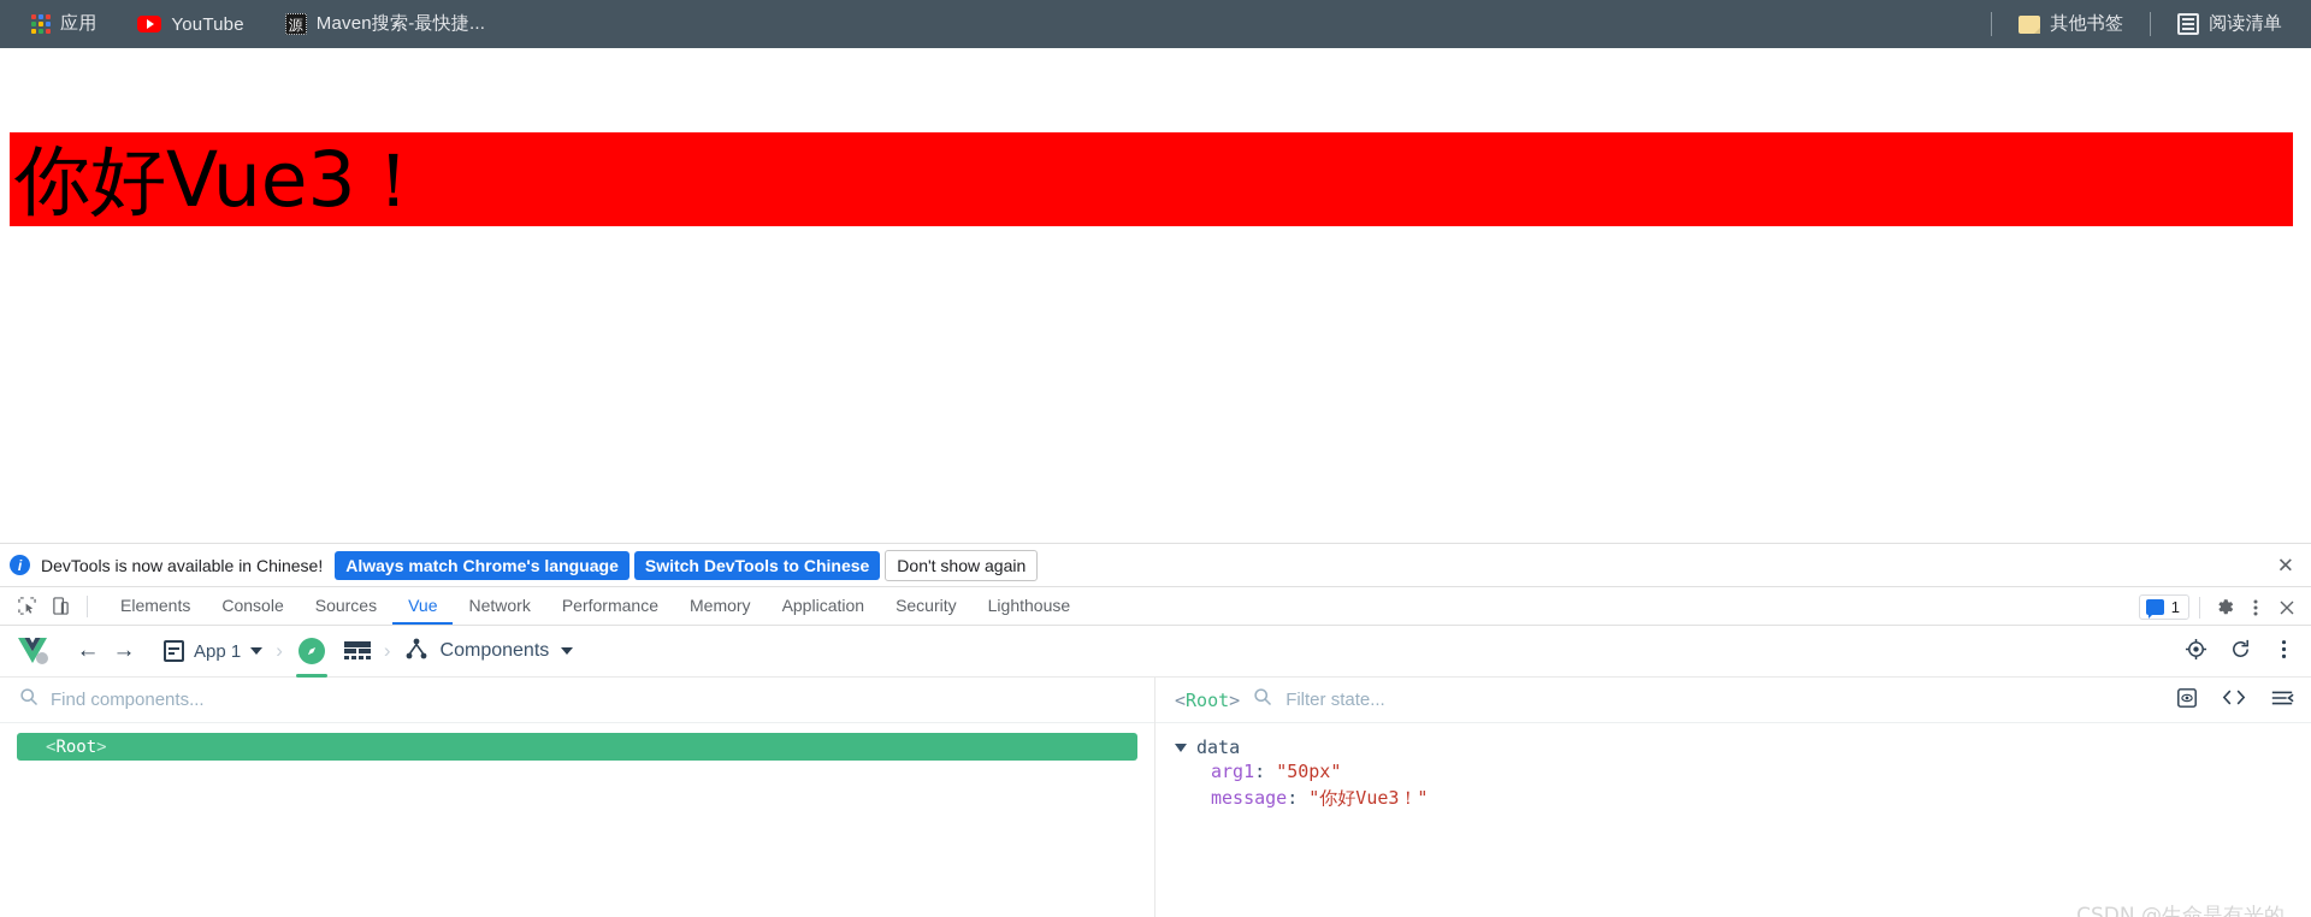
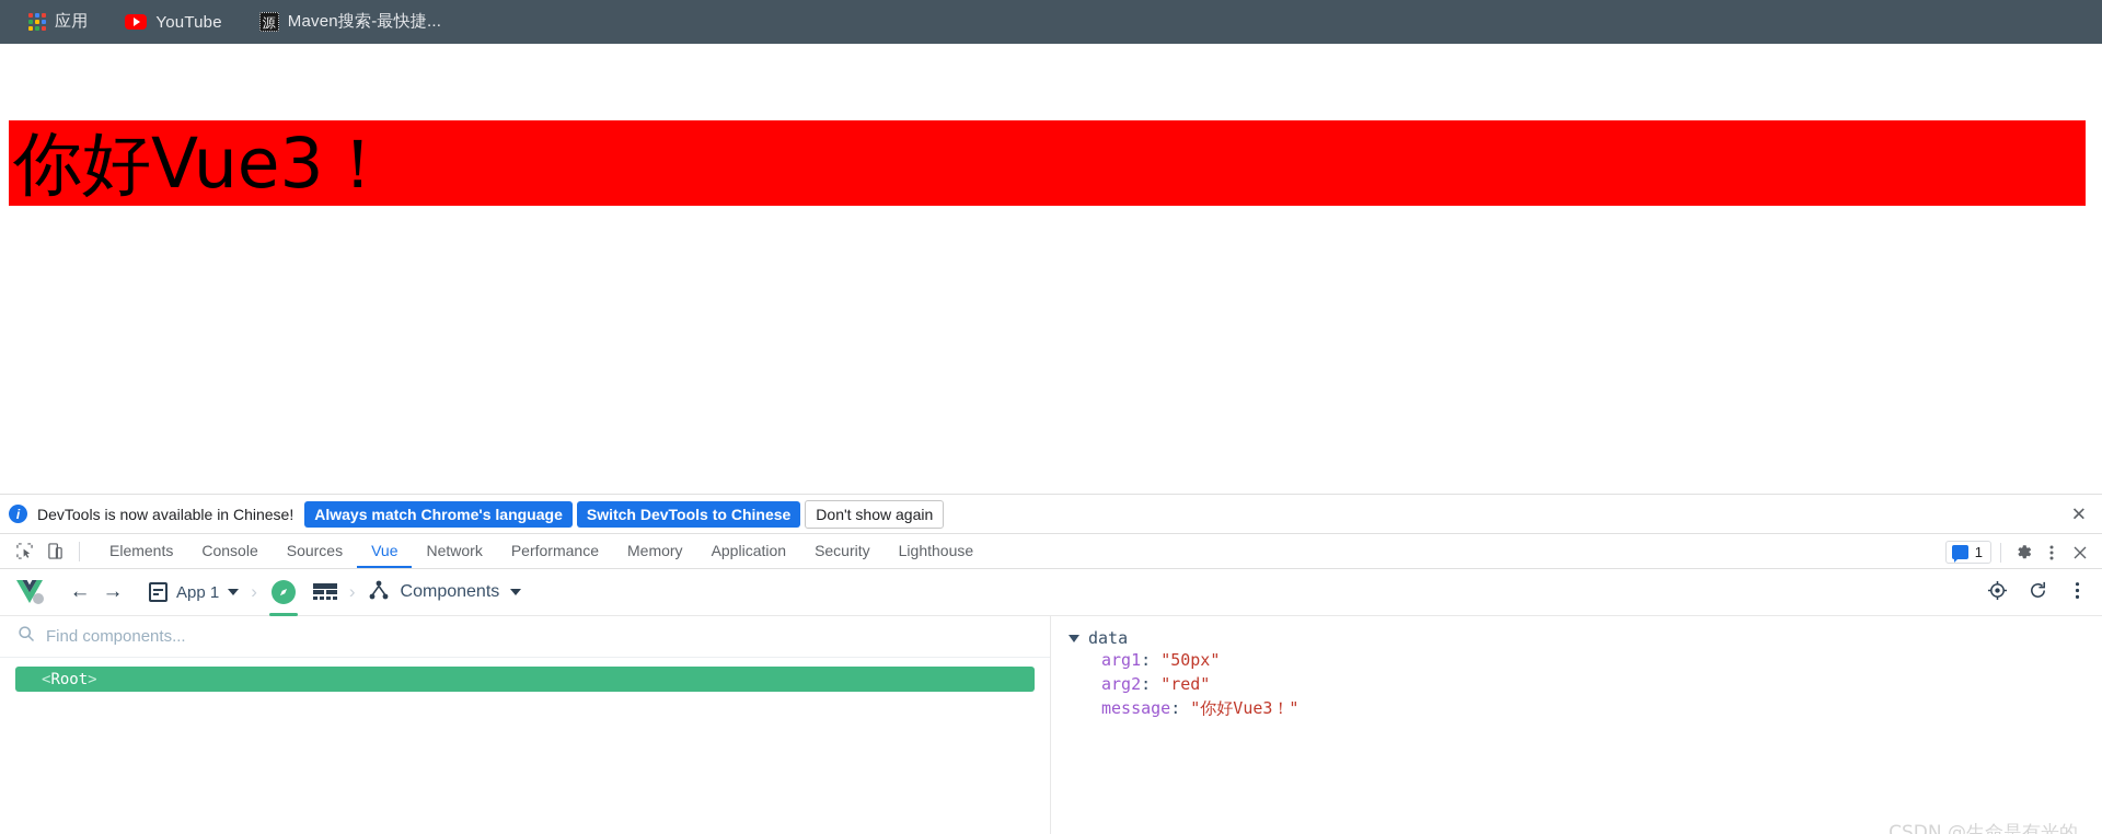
  应用
  YouTube
  源
  Maven搜索-最快捷...
- 其他书签
- 阅读清单
  你好Vue3！
  i
  DevTools is now available in Chinese!
  Always match Chrome's language
  Switch DevTools to Chinese
  Don't show again
  ✕
  Elements
  Console
  Sources
  Vue
  Network
  Performance
  Memory
  Application
  Security
  Lighthouse
  1
  ←
  →
  App 1
  ›
  ›
  Components
  Find components...
  <
  Root
  >
- <Root>
- Filter state...
  data
  arg1: "50px"
+ arg2: "red"
  message: "你好Vue3！"
  CSDN @生命是有光的
